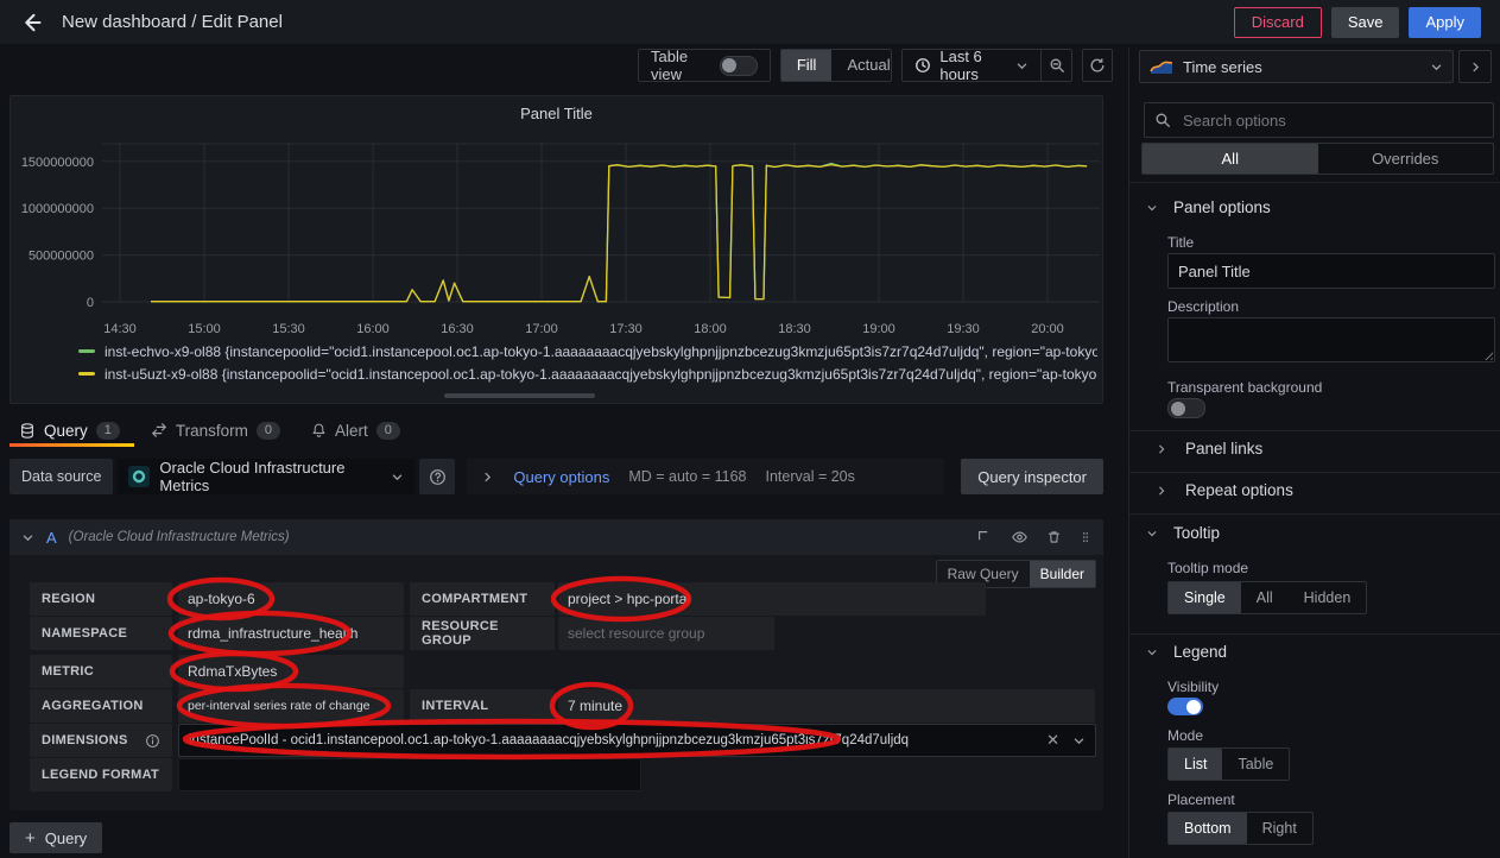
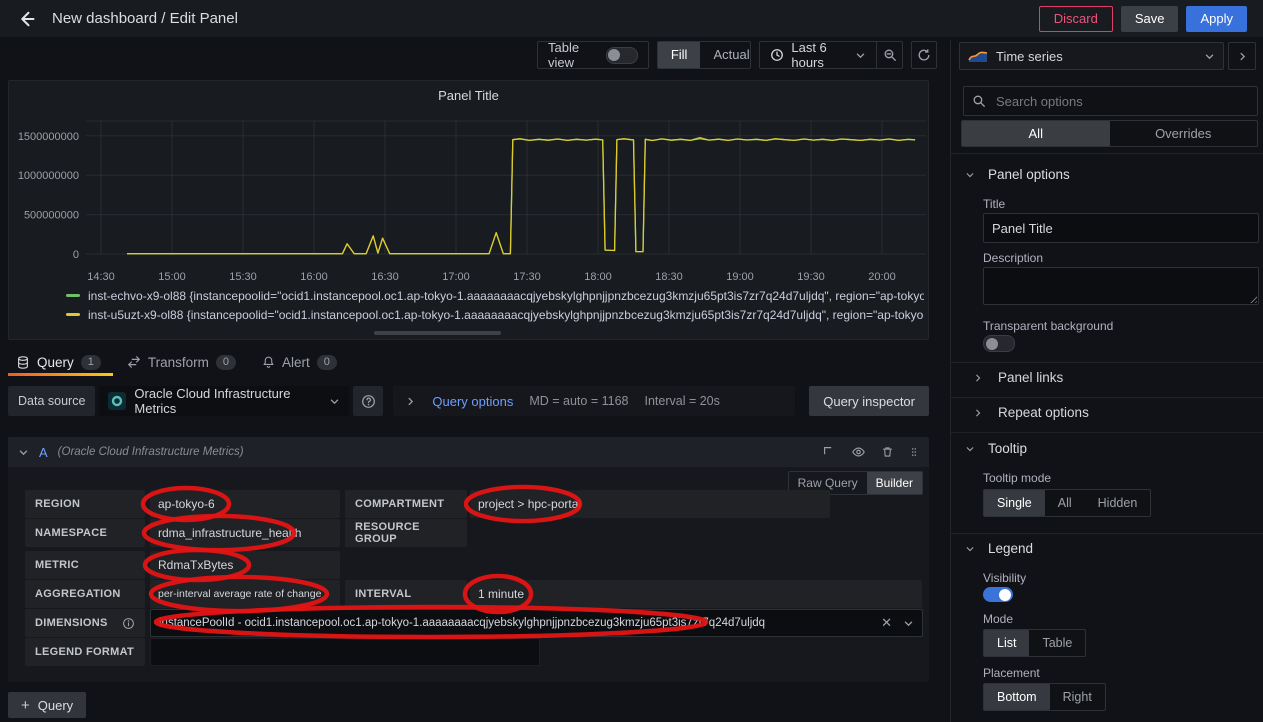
  New dashboard / Edit Panel
  Discard
  Save
  Apply
  Table view
  Fill
  Actual
  Last 6 hours
  Panel Title
  0
  500000000
  1000000000
  1500000000
  14:30
  15:00
  15:30
  16:00
  16:30
  17:00
  17:30
  18:00
  18:30
  19:00
  19:30
  20:00
  inst-echvo-x9-ol88 {instancepoolid="ocid1.instancepool.oc1.ap-tokyo-1.aaaaaaaacqjyebskylghpnjjpnzbcezug3kmzju65pt3is7zr7q24d7uljdq", region="ap-tokyo
  inst-u5uzt-x9-ol88 {instancepoolid="ocid1.instancepool.oc1.ap-tokyo-1.aaaaaaaacqjyebskylghpnjjpnzbcezug3kmzju65pt3is7zr7q24d7uljdq", region="ap-tokyo
  Query
  1
  Transform
  0
  Alert
  0
  Data source
  Oracle Cloud Infrastructure Metrics
  Query options
  MD = auto = 1168
  Interval = 20s
  Query inspector
  A
  (Oracle Cloud Infrastructure Metrics)
  Raw Query
  Builder
  REGION
  ap-tokyo-6
  COMPARTMENT
  project > hpc-porta
  NAMESPACE
  rdma_infrastructure_healh
  RESOURCE GROUP
- select resource group
  METRIC
  RdmaTxBytes
  AGGREGATION
- per-interval series rate of change
+ per-interval average rate of change
  INTERVAL
- 7 minute
+ 1 minute
  DIMENSIONS
  nstancePoolId - ocid1.instancepool.oc1.ap-tokyo-1.aaaaaaaacqjyebskylghpnjjpnzbcezug3kmzju65pt3is7zq24d7uljdq
  ✕
  LEGEND FORMAT
  +
  Query
  Time series
  Search options
  All
  Overrides
  Panel options
  Title
  Panel Title
  Description
  Transparent background
  Panel links
  Repeat options
  Tooltip
  Tooltip mode
  Single
  All
  Hidden
  Legend
  Visibility
  Mode
  List
  Table
  Placement
  Bottom
  Right
